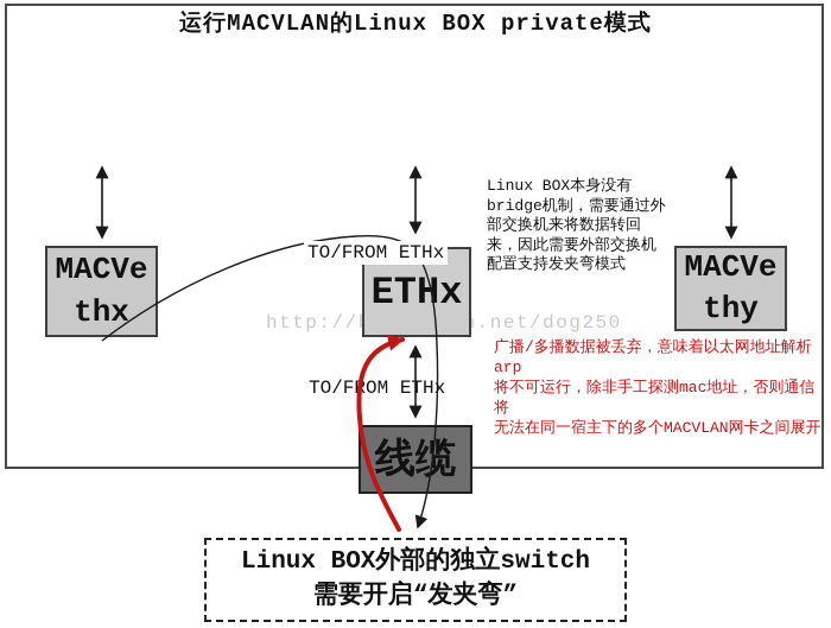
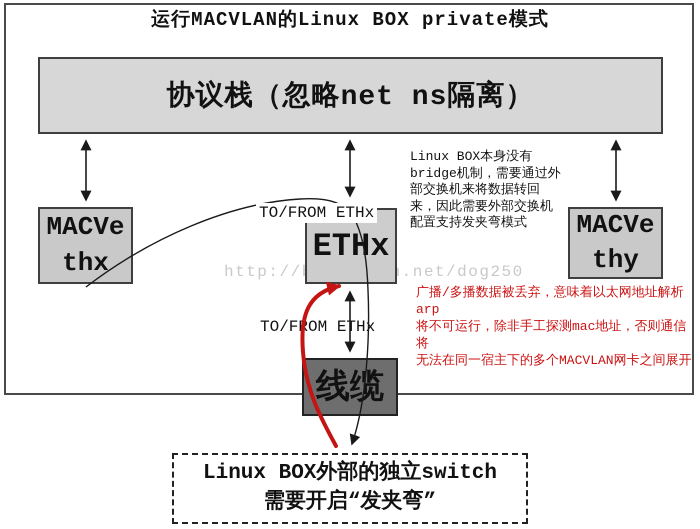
  运行MACVLAN的Linux BOX private模式
+ 协议栈（忽略net ns隔离）
  MACVe
  thx
  ETHx
  MACVe
  thy
  TO/FROM ETHx
  TO/FOM ETHx
  Linux BOX本身没有
  bridge机制，需要通过外
  部交换机来将数据转回
  来，因此需要外部交换机
  配置支持发夹弯模式
  广播/多播数据被丢弃，意味着以太网地址解析arp
  将不可运行，除非手工探测mac地址，否则通信将
  无法在同一宿主下的多个MACVLAN网卡之间展开
  线缆
  Linux BOX外部的独立switch
  需要开启“发夹弯”
